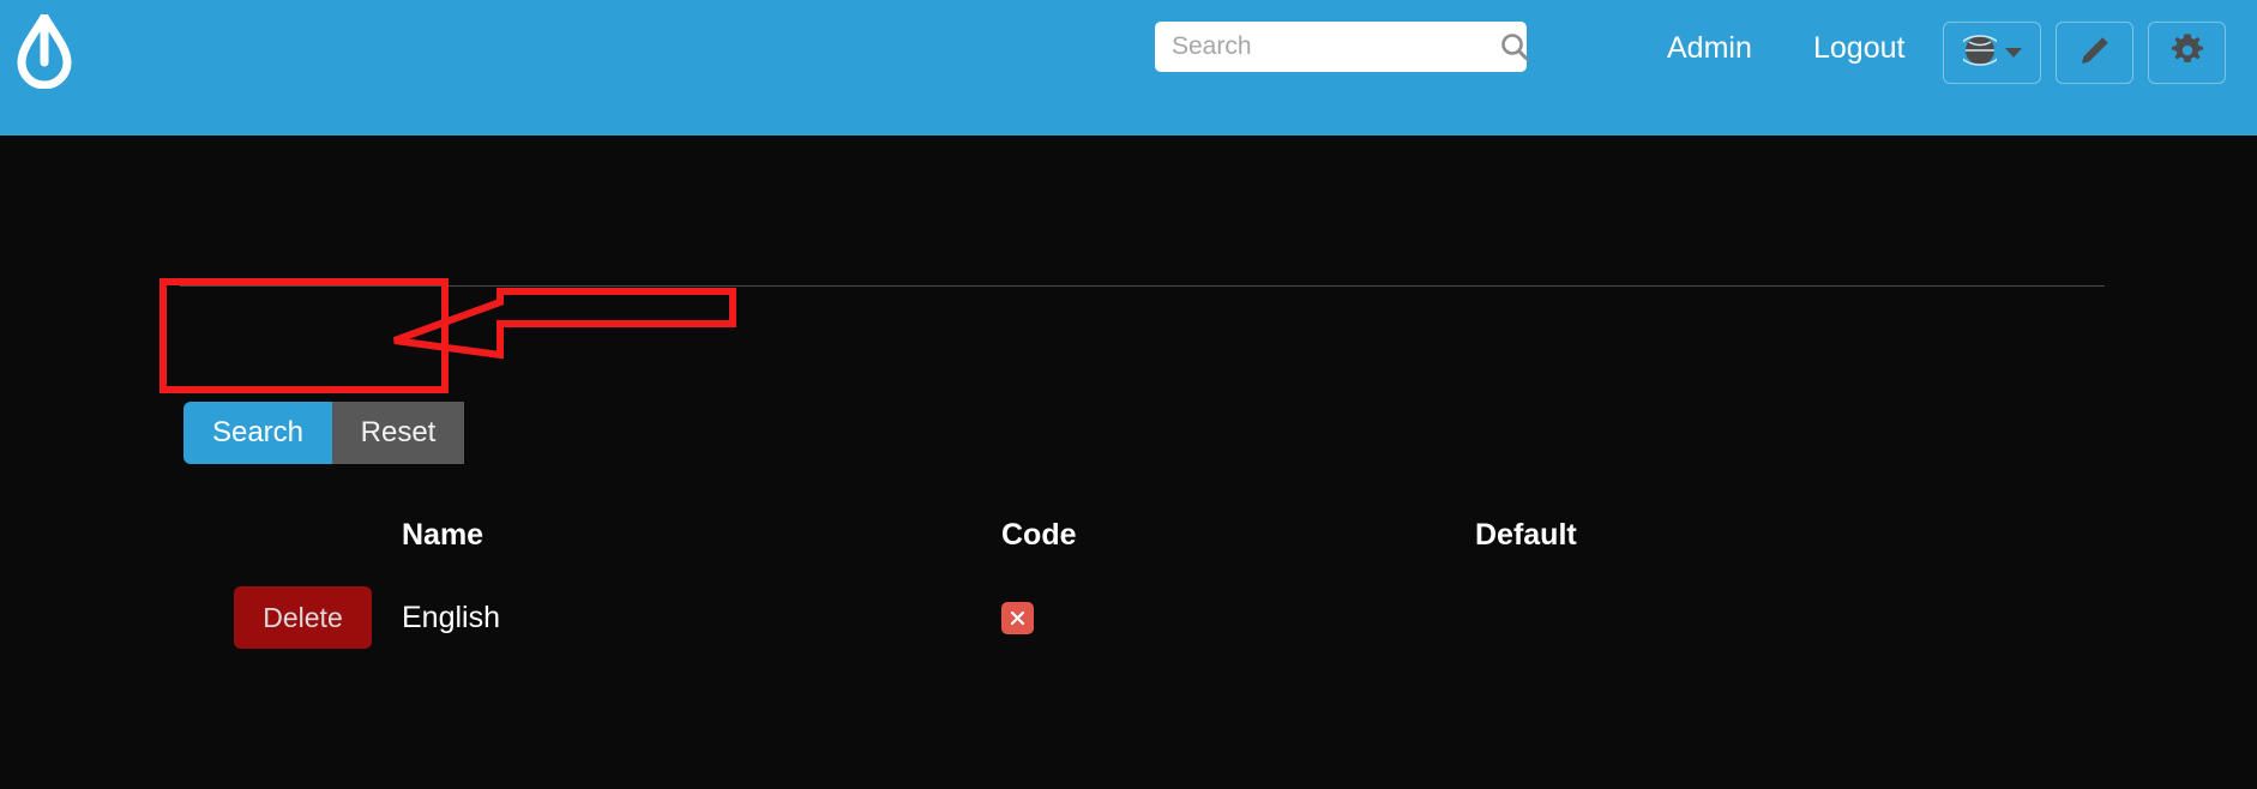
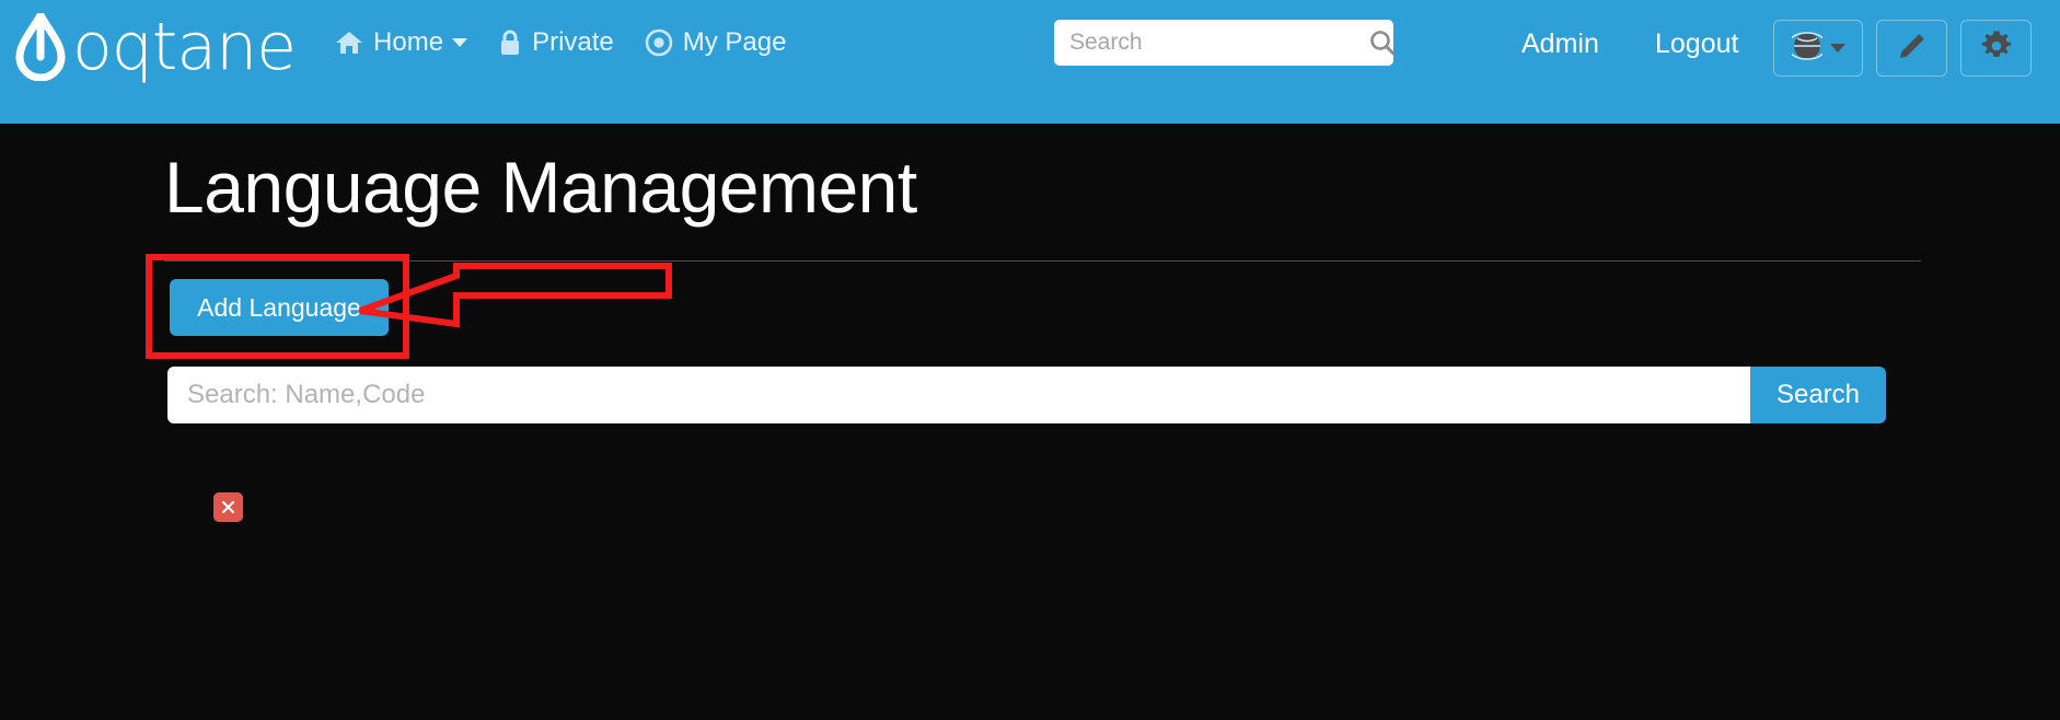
+ oqtane
+ Home
+ Private
+ My Page
  Search
  Admin
  Logout
+ Language Management
+ Add Language
+ Search: Name,Code
  Search
- Reset
- Name
- Code
- Default
- Delete
- English
